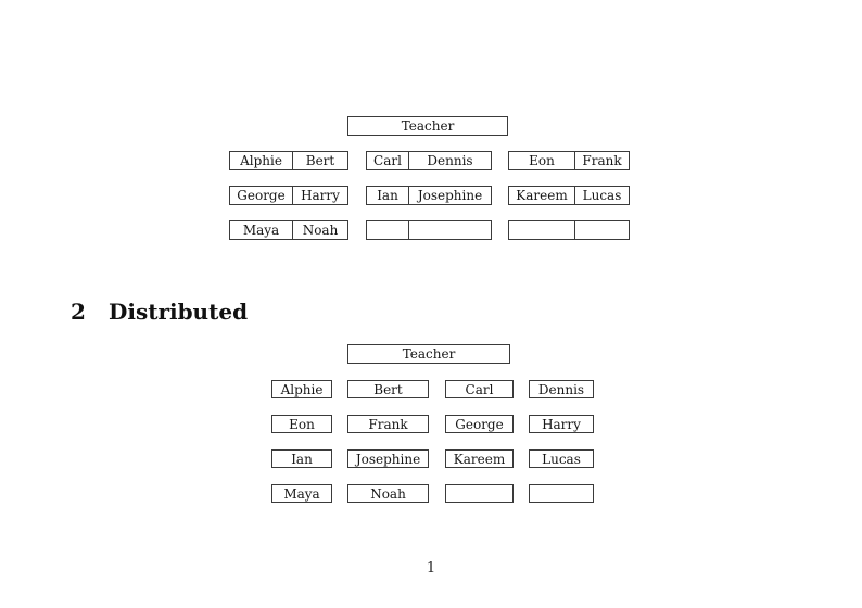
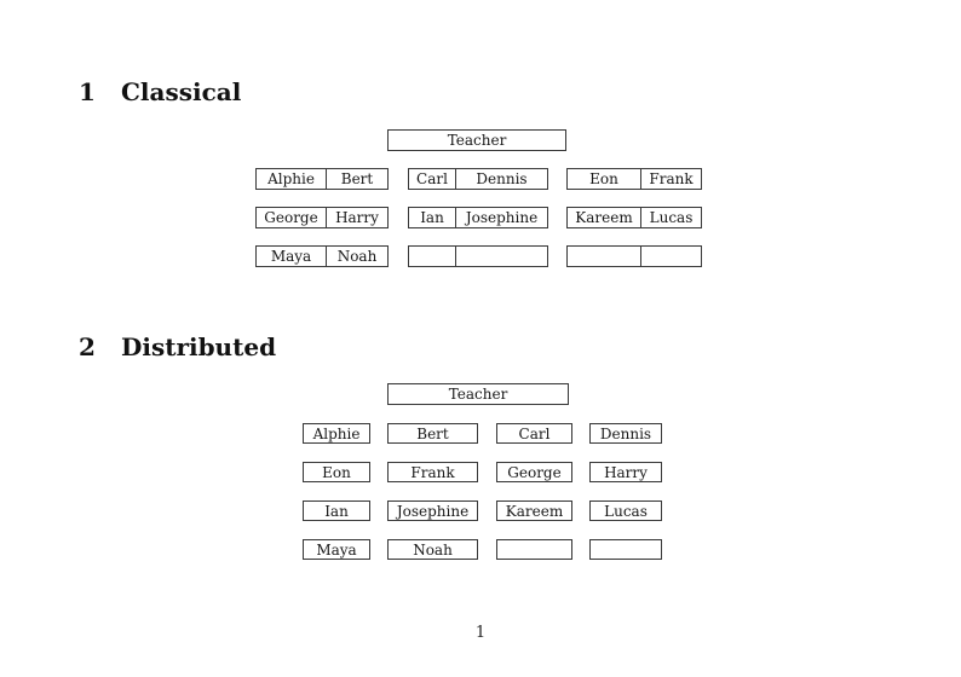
+ 1 Classical
  Teacher
  Alphie
  Bert
  Carl
  Dennis
  Eon
  Frank
  George
  Harry
  Ian
  Josephine
  Kareem
  Lucas
  Maya
  Noah
  2 Distributed
  Teacher
  Alphie
  Bert
  Carl
  Dennis
  Eon
  Frank
  George
  Harry
  Ian
  Josephine
  Kareem
  Lucas
  Maya
  Noah
  1
